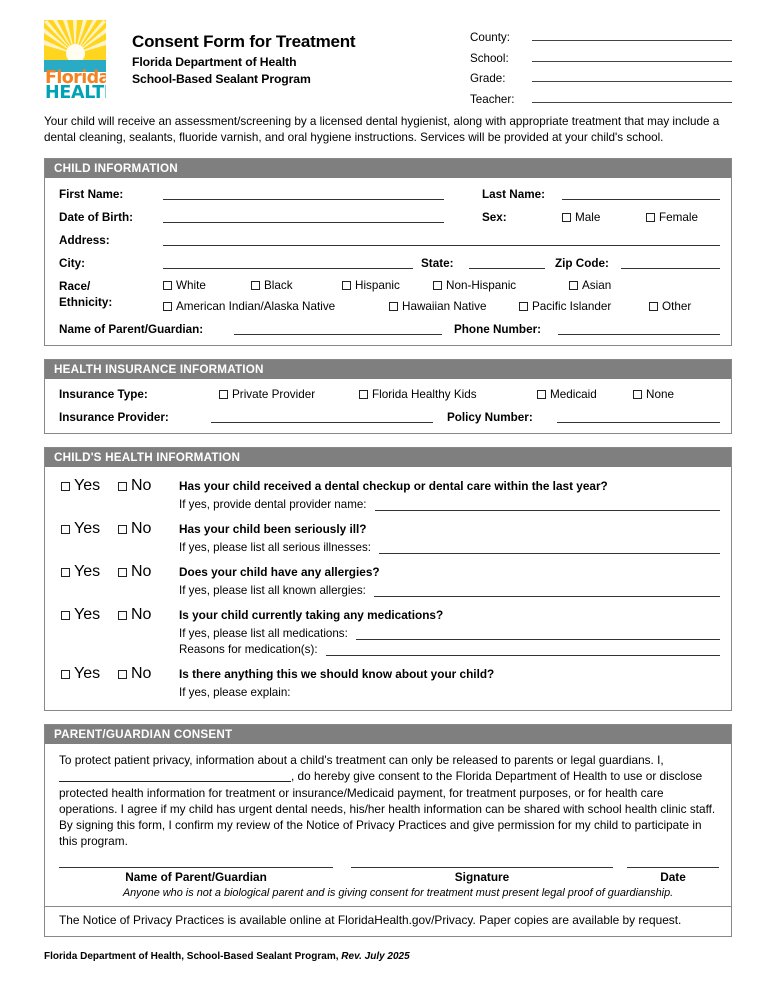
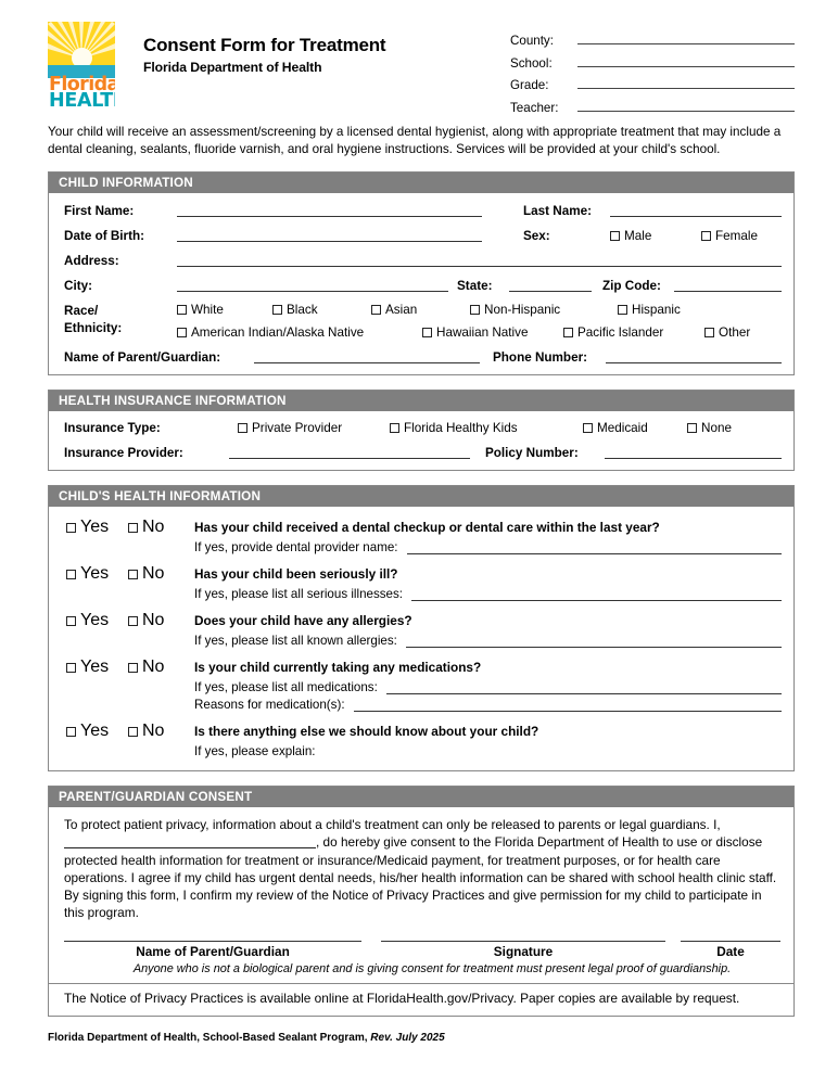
  Florida
  HEALT
  Consent Form for Treatment
  Florida Department of Health
- School-Based Sealant Program
  County:
  School:
  Grade:
  Teacher:
  Your child will receive an assessment/screening by a licensed dental hygienist, along with appropriate treatment that may include a dental cleaning, sealants, fluoride varnish, and oral hygiene instructions. Services will be provided at your child's school.
  CHILD INFORMATION
  First Name:
  Last Name:
  Date of Birth:
  Sex:
  Male
  Female
  Address:
  City:
  State:
  Zip Code:
  Race/
  Ethnicity:
  White
  Black
- Hispanic
+ Asian
  Non-Hispanic
- Asian
+ Hispanic
  American Indian/Alaska Native
  Hawaiian Native
  Pacific Islander
  Other
  Name of Parent/Guardian:
  Phone Number:
  HEALTH INSURANCE INFORMATION
  Insurance Type:
  Private Provider
  Florida Healthy Kids
  Medicaid
  None
  Insurance Provider:
  Policy Number:
  CHILD'S HEALTH INFORMATION
  Yes
  No
  Has your child received a dental checkup or dental care within the last year?
  If yes, provide dental provider name:
  Yes
  No
  Has your child been seriously ill?
  If yes, please list all serious illnesses:
  Yes
  No
  Does your child have any allergies?
  If yes, please list all known allergies:
  Yes
  No
  Is your child currently taking any medications?
  If yes, please list all medications:
  Reasons for medication(s):
  Yes
  No
- Is there anything this we should know about your child?
+ Is there anything else we should know about your child?
  If yes, please explain:
  PARENT/GUARDIAN CONSENT
  To protect patient privacy, information about a child's treatment can only be released to parents or legal guardians. I, , do hereby give consent to the Florida Department of Health to use or disclose protected health information for treatment or insurance/Medicaid payment, for treatment purposes, or for health care operations. I agree if my child has urgent dental needs, his/her health information can be shared with school health clinic staff. By signing this form, I confirm my review of the Notice of Privacy Practices and give permission for my child to participate in this program.
  Name of Parent/Guardian
  Signature
  Date
  Anyone who is not a biological parent and is giving consent for treatment must present legal proof of guardianship.
  The Notice of Privacy Practices is available online at FloridaHealth.gov/Privacy. Paper copies are available by request.
  Florida Department of Health, School-Based Sealant Program, Rev. July 2025
